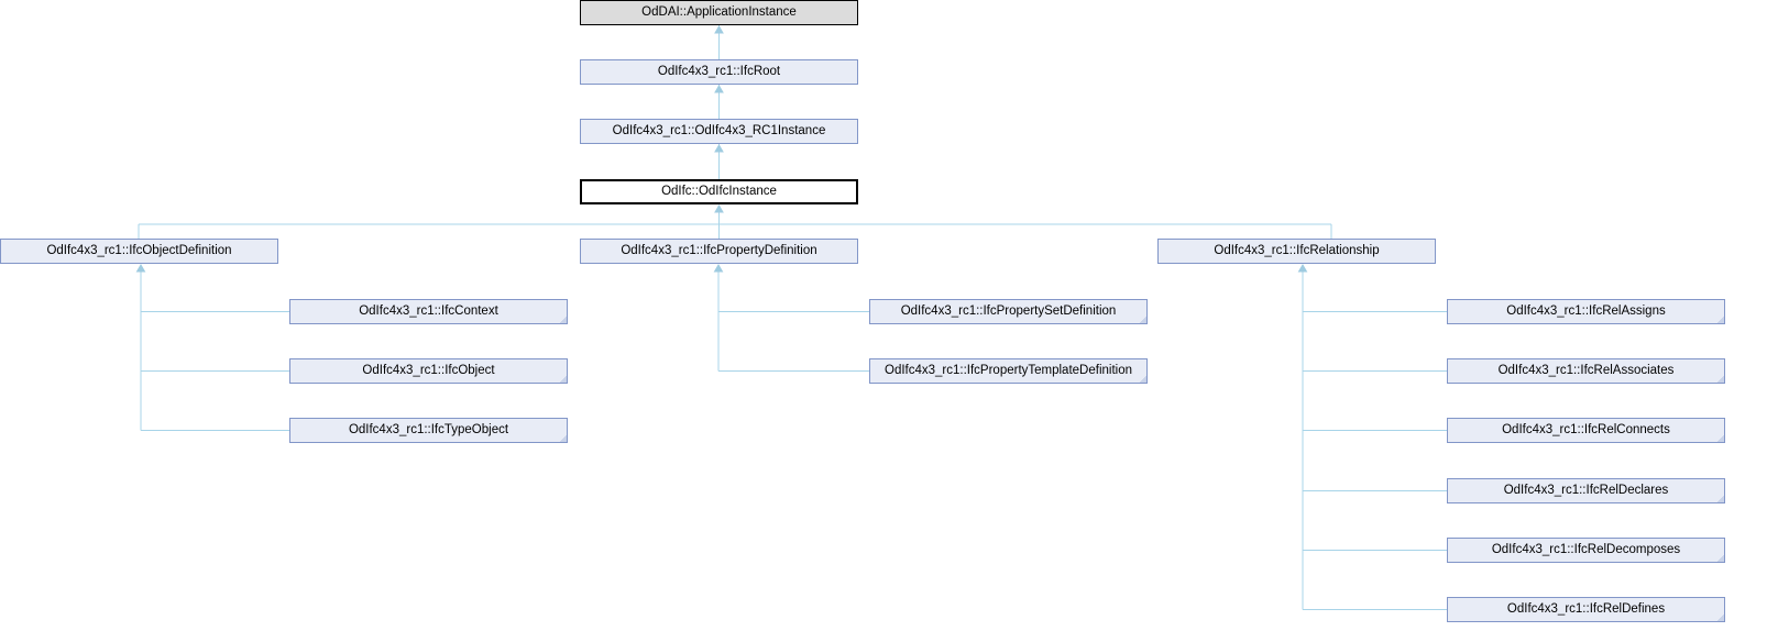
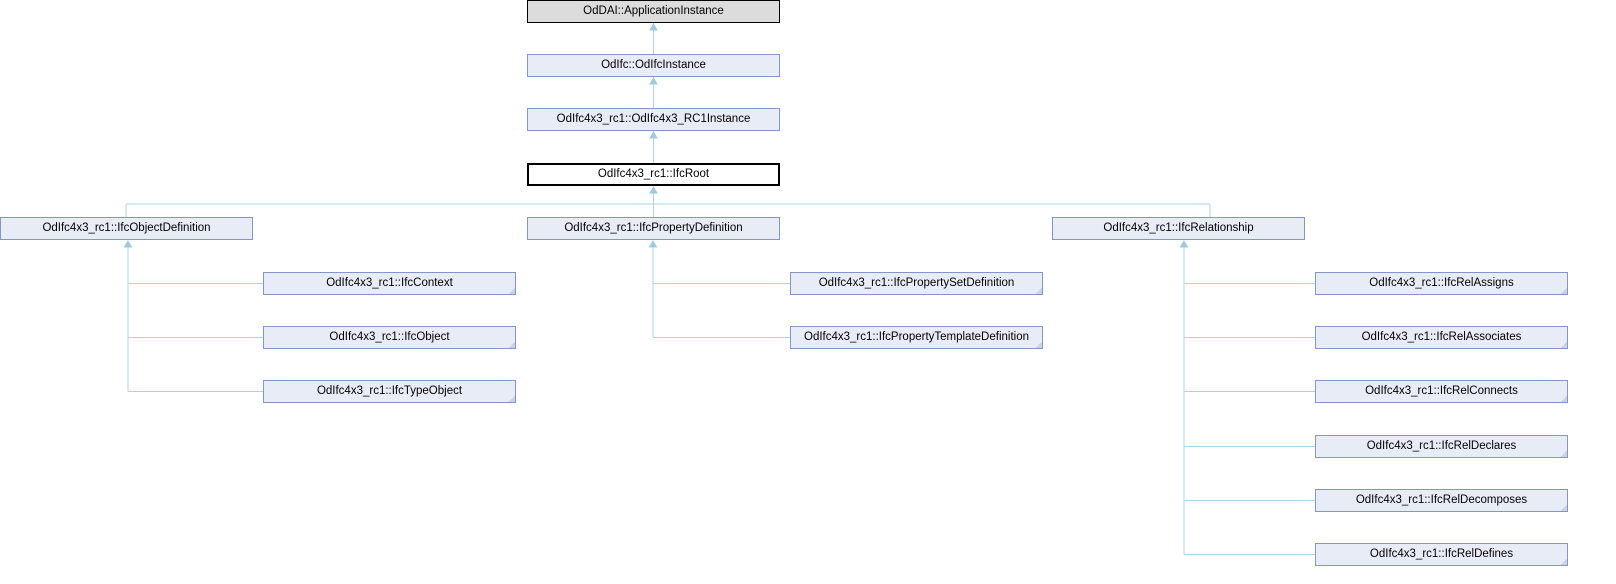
  OdDAI::ApplicationInstance
- OdIfc4x3_rc1::IfcRoot
+ OdIfc::OdIfcInstance
  OdIfc4x3_rc1::OdIfc4x3_RC1Instance
- OdIfc::OdIfcInstance
+ OdIfc4x3_rc1::IfcRoot
  OdIfc4x3_rc1::IfcObjectDefinition
  OdIfc4x3_rc1::IfcPropertyDefinition
  OdIfc4x3_rc1::IfcRelationship
  OdIfc4x3_rc1::IfcContext
  OdIfc4x3_rc1::IfcObject
  OdIfc4x3_rc1::IfcTypeObject
  OdIfc4x3_rc1::IfcPropertySetDefinition
  OdIfc4x3_rc1::IfcPropertyTemplateDefinition
  OdIfc4x3_rc1::IfcRelAssigns
  OdIfc4x3_rc1::IfcRelAssociates
  OdIfc4x3_rc1::IfcRelConnects
  OdIfc4x3_rc1::IfcRelDeclares
  OdIfc4x3_rc1::IfcRelDecomposes
  OdIfc4x3_rc1::IfcRelDefines
